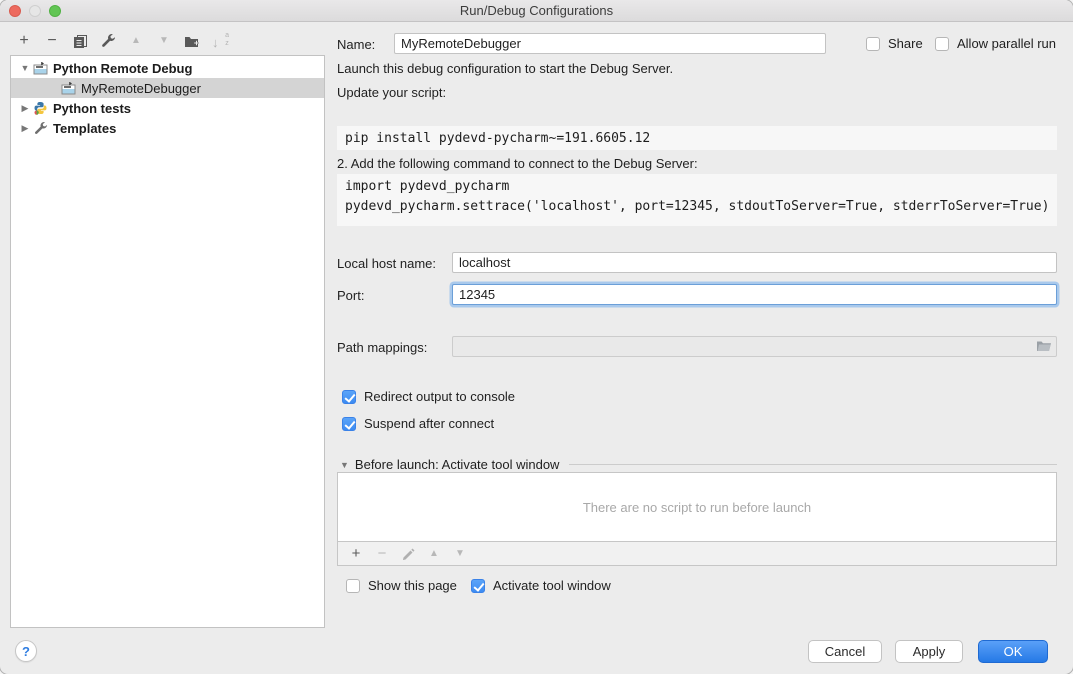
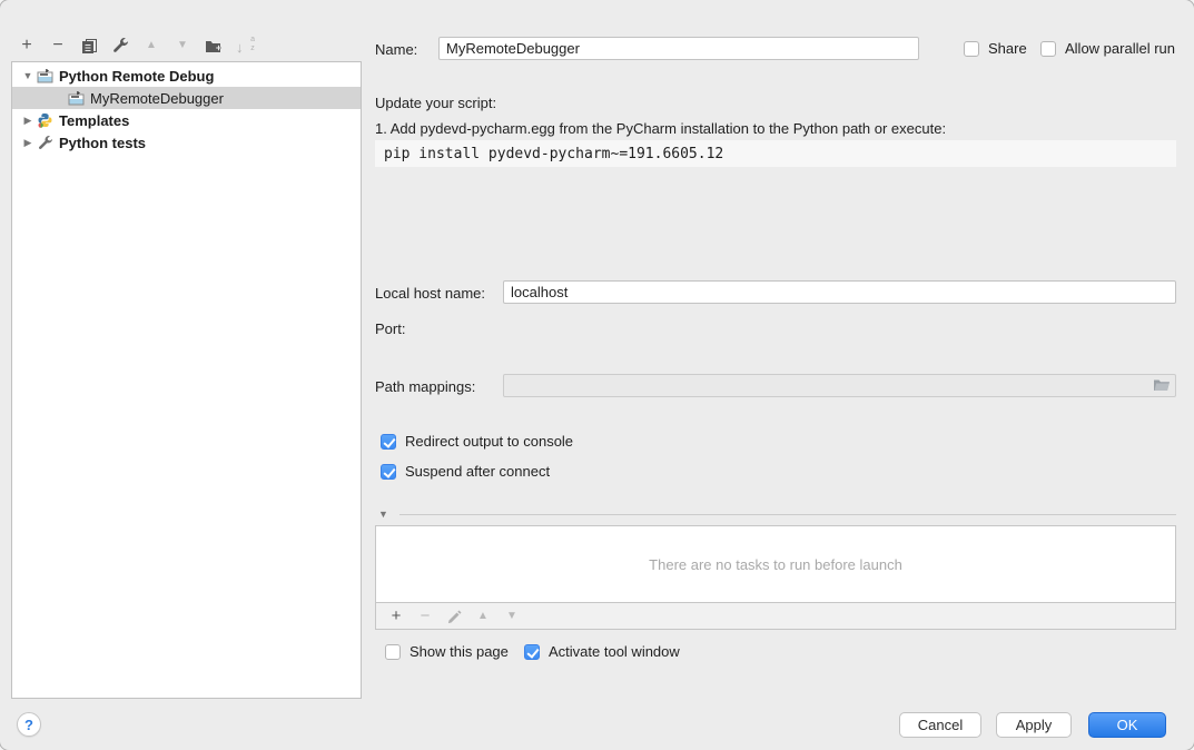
- Run/Debug Configurations
  +
  −
  ▲
  ▼
  ↓
  ▼
  Python Remote Debug
  MyRemoteDebugger
  ▶
- Python tests
+ Templates
  ▶
- Templates
+ Python tests
  ?
  Name:
  MyRemoteDebugger
  Share
  Allow parallel run
- Launch this debug configuration to start the Debug Server.
  Update your script:
+ 1. Add pydevd-pycharm.egg from the PyCharm installation to the Python path or execute:
  pip install pydevd-pycharm~=191.6605.12
- 2. Add the following command to connect to the Debug Server:
- import pydevd_pycharm pydevd_pycharm.settrace('localhost', port=12345, stdoutToServer=True, stderrToServer=True)
  Local host name:
  localhost
  Port:
- 12345
  Path mappings:
  Redirect output to console
  Suspend after connect
  ▼
- Before launch: Activate tool window
- There are no script to run before launch
+ There are no tasks to run before launch
  +
  −
  ▲
  ▼
  Show this page
  Activate tool window
  Cancel
  Apply
  OK
